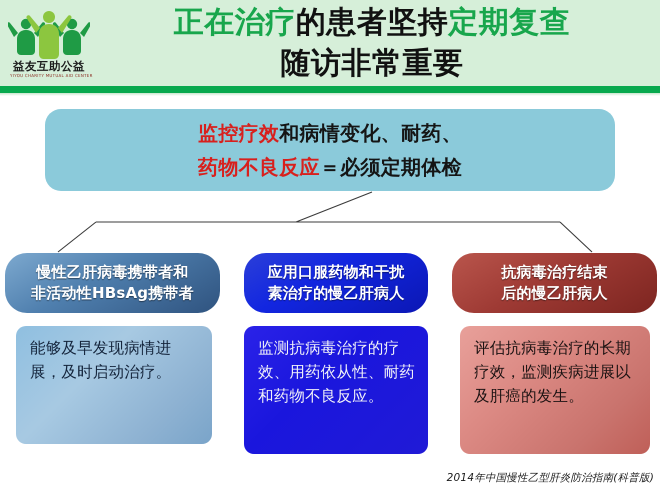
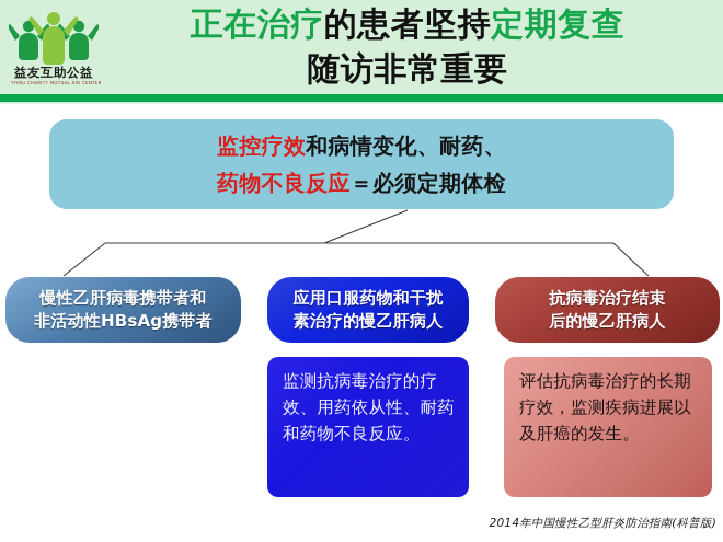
  益友互助公益
  正在治疗的患者坚持定期复查
  随访非常重要
  监控疗效和病情变化、耐药、
  药物不良反应＝必须定期体检
  慢性乙肝病毒携带者和
  非活动性HBsAg携带者
  应用口服药物和干扰
  素治疗的慢乙肝病人
  抗病毒治疗结束
  后的慢乙肝病人
- 能够及早发现病情进展，及时启动治疗。
  监测抗病毒治疗的疗效、用药依从性、耐药和药物不良反应。
  评估抗病毒治疗的长期疗效，监测疾病进展以及肝癌的发生。
  2014年中国慢性乙型肝炎防治指南(科普版)
